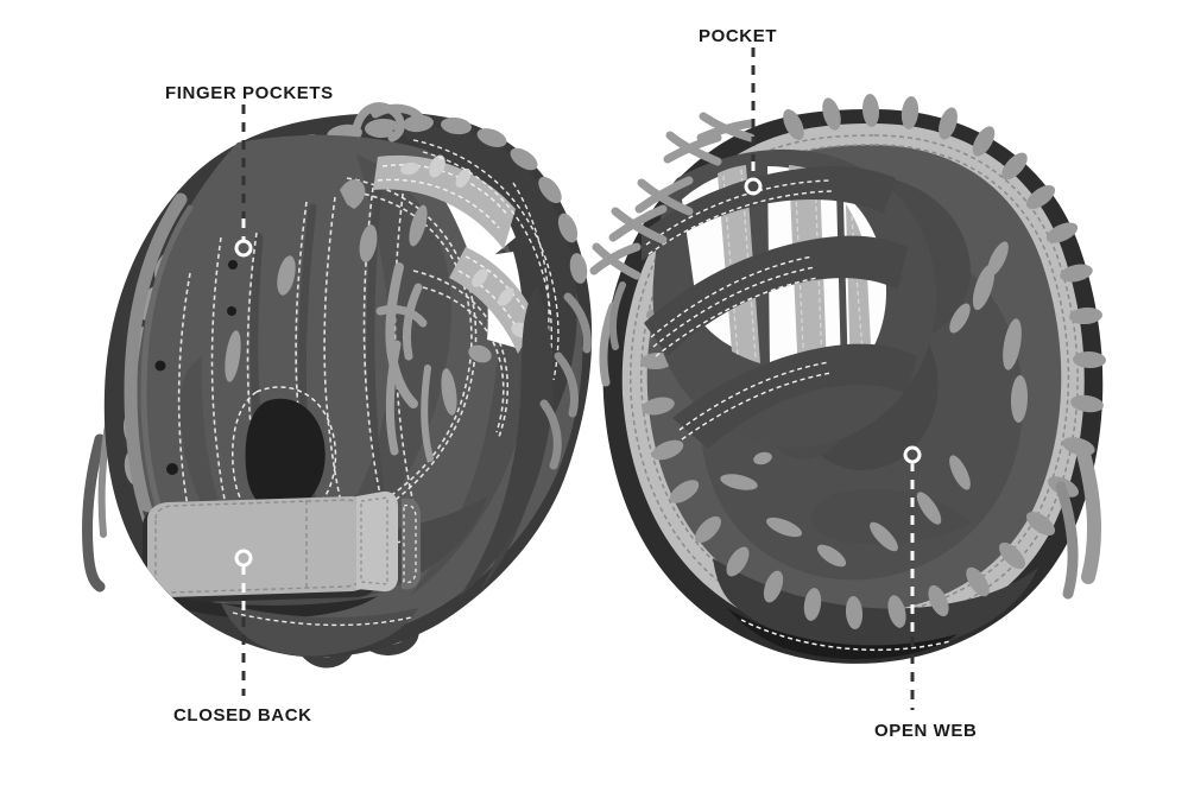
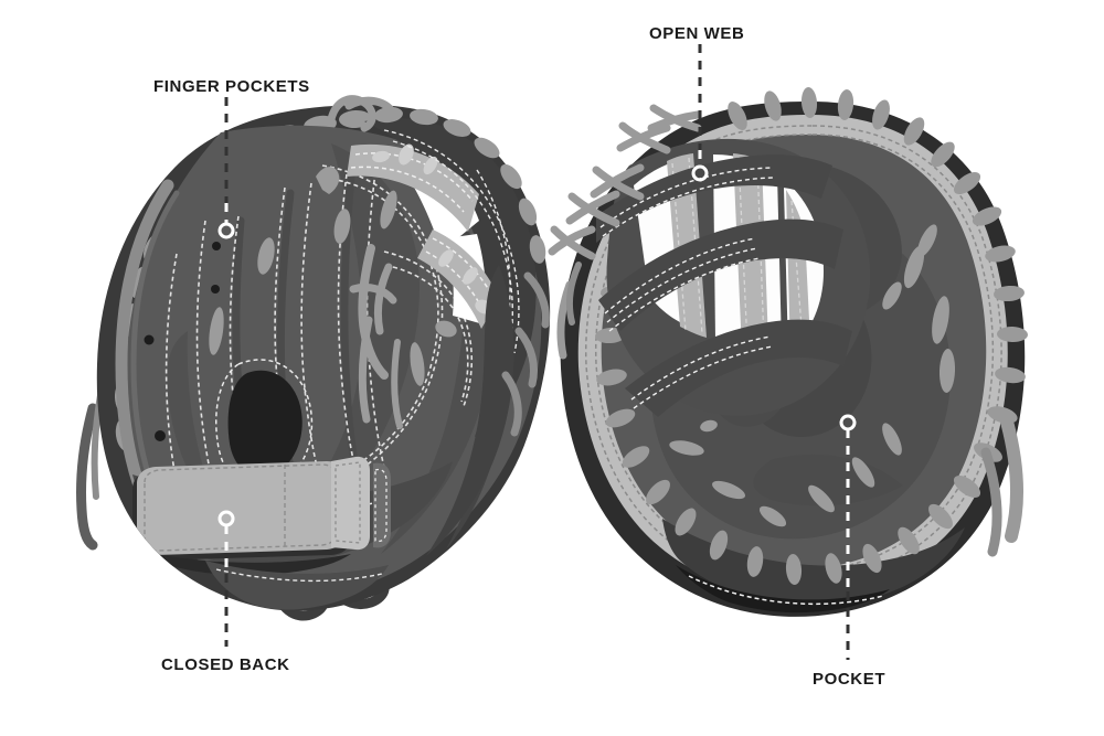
  FINGER POCKETS
- POCKET
+ OPEN WEB
  CLOSED BACK
- OPEN WEB
+ POCKET
